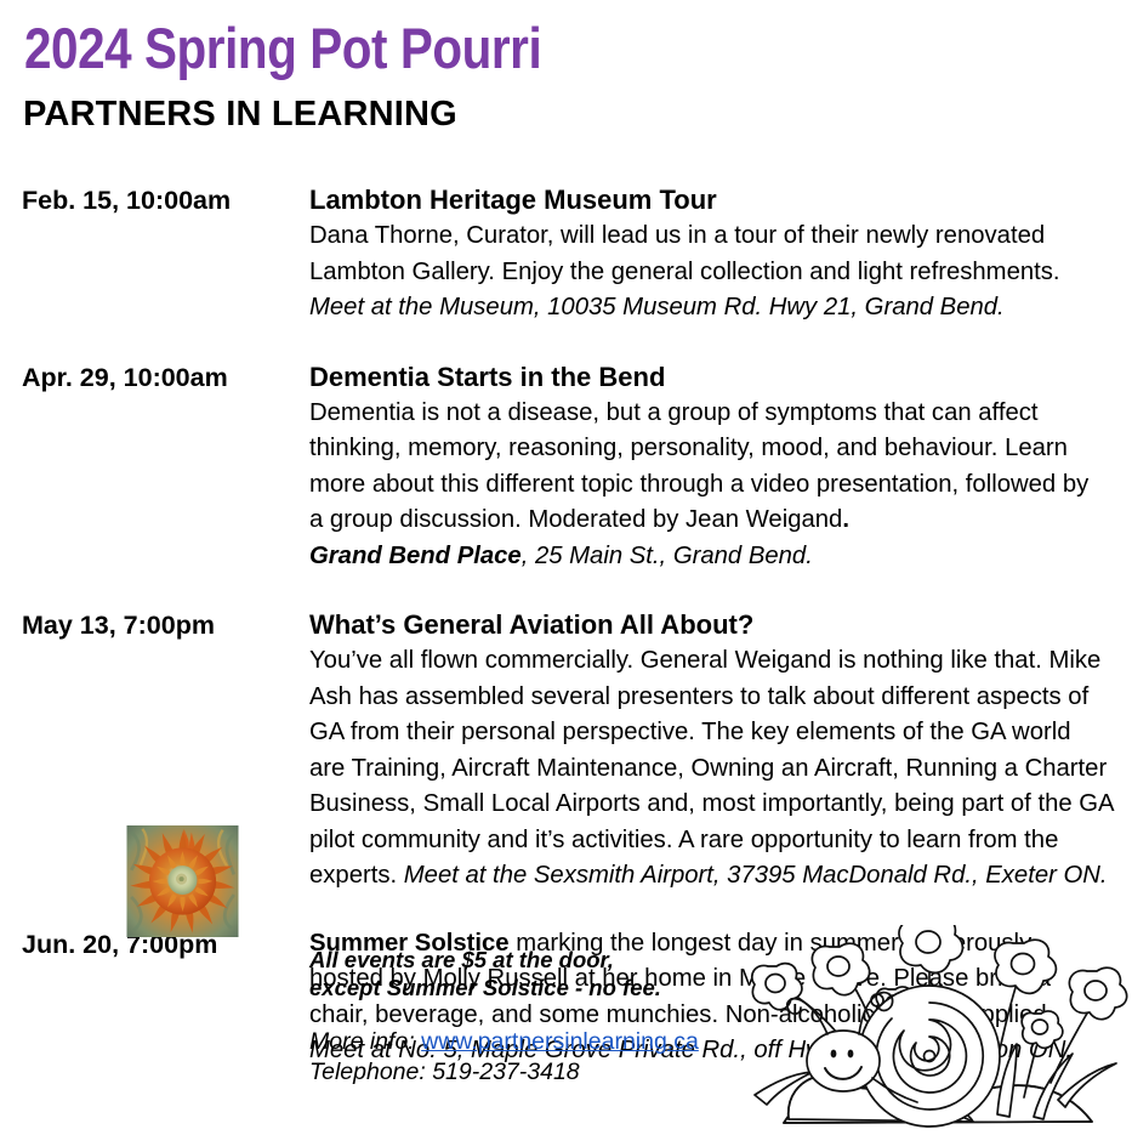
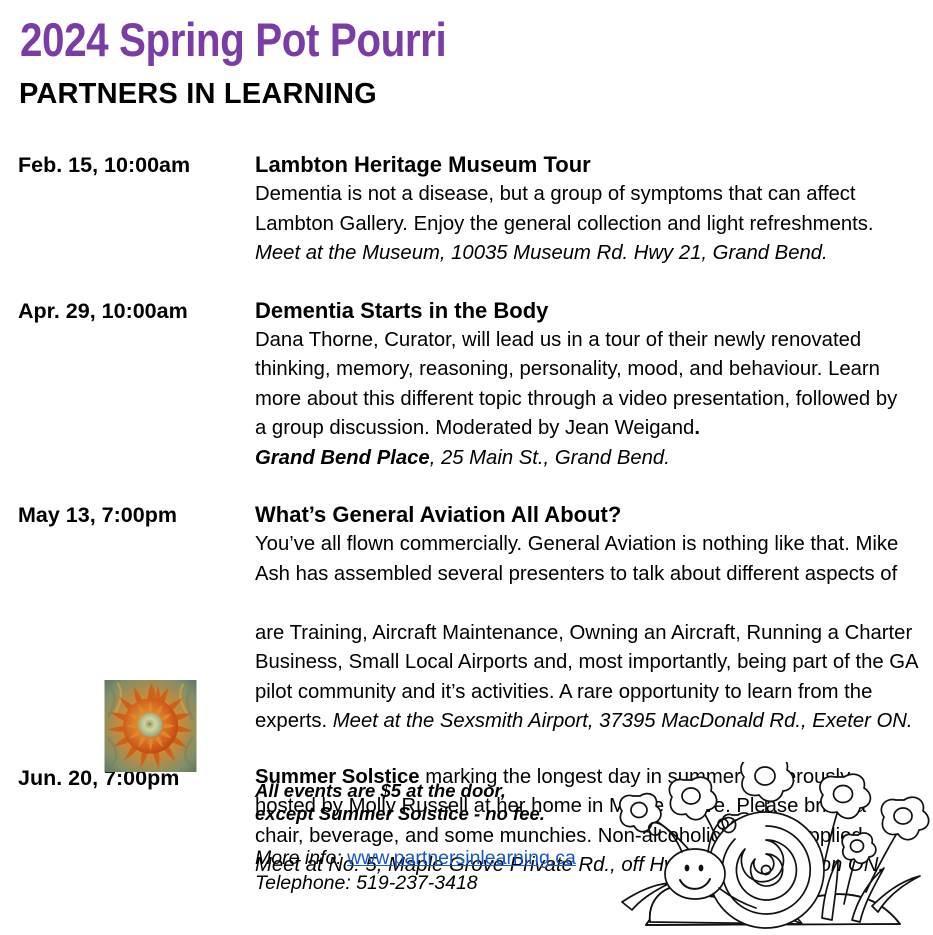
  2024 Spring Pot Pourri
  PARTNERS IN LEARNING
  Feb. 15, 10:00am
  Lambton Heritage Museum Tour
- Dana Thorne, Curator, will lead us in a tour of their newly renovated
+ Dementia is not a disease, but a group of symptoms that can affect
  Lambton Gallery. Enjoy the general collection and light refreshments.
  Meet at the Museum, 10035 Museum Rd. Hwy 21, Grand Bend.
  Apr. 29, 10:00am
- Dementia Starts in the Bend
+ Dementia Starts in the Body
- Dementia is not a disease, but a group of symptoms that can affect
+ Dana Thorne, Curator, will lead us in a tour of their newly renovated
  thinking, memory, reasoning, personality, mood, and behaviour. Learn
  more about this different topic through a video presentation, followed by
  a group discussion. Moderated by Jean Weigand.
  Grand Bend Place, 25 Main St., Grand Bend.
  May 13, 7:00pm
  What’s General Aviation All About?
- You’ve all flown commercially. General Weigand is nothing like that. Mike
+ You’ve all flown commercially. General Aviation is nothing like that. Mike
  Ash has assembled several presenters to talk about different aspects of
- GA from their personal perspective. The key elements of the GA world
  are Training, Aircraft Maintenance, Owning an Aircraft, Running a Charter
  Business, Small Local Airports and, most importantly, being part of the GA
  pilot community and it’s activities. A rare opportunity to learn from the
  experts. Meet at the Sexsmith Airport, 37395 MacDonald Rd., Exeter ON.
  Jun. 20, 7:00pm
  Summer Solstice marking the longest day in sumer,rou
  hosted by Molly Russell at her home in Mee. Please br
  chair, beverage, and some munchies. Non-acholippli
  Meet at No. 5, Maple Grove Private Rd., off Ho ON.
  All events are $5 at the door,
  except Summer Solstice - no fee.
  More info: www.partnersinlearning.ca
  Telephone: 519-237-3418
